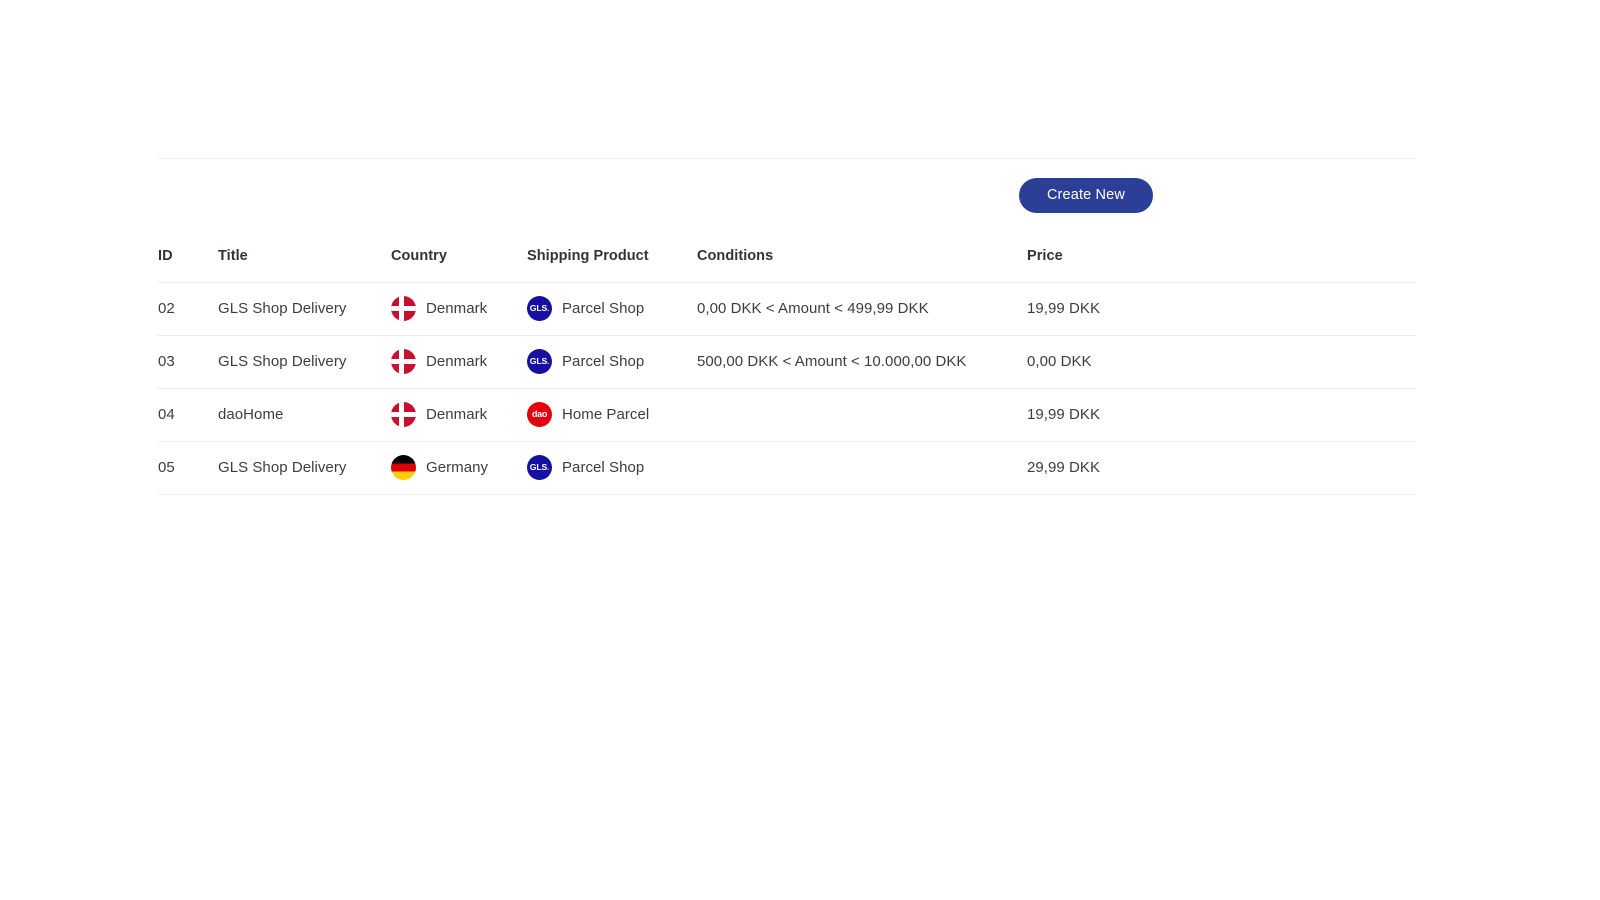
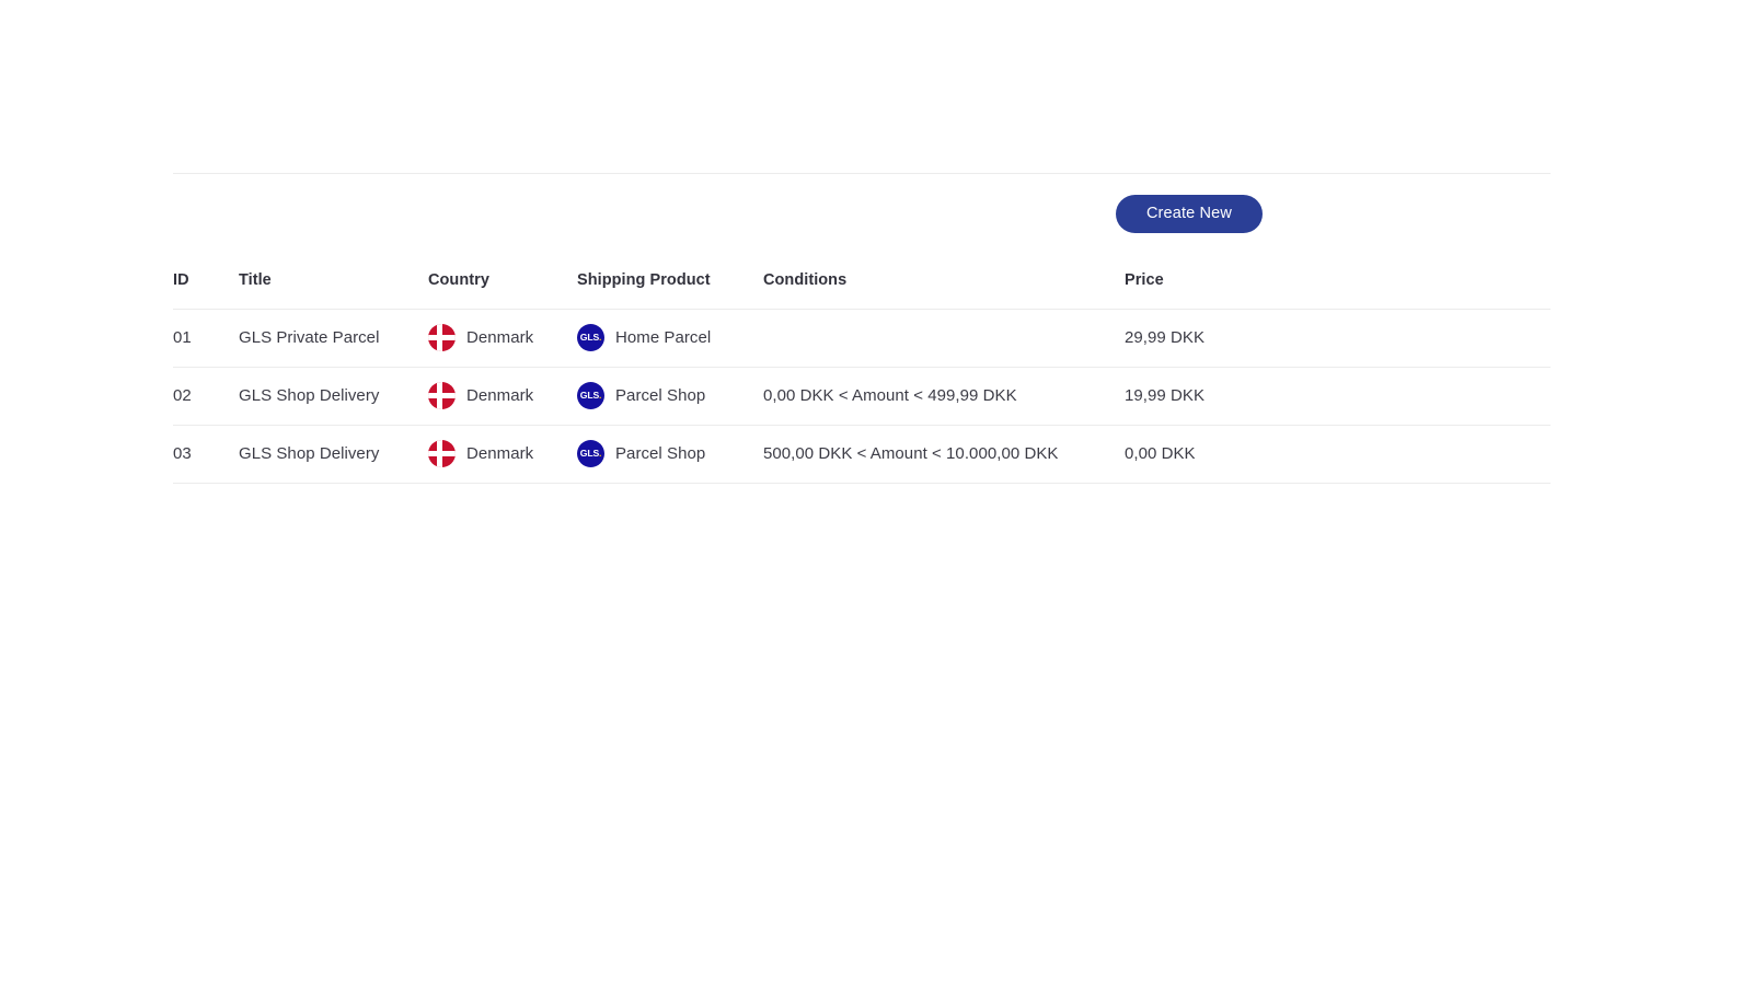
  Create New
  ID	Title	Country	Shipping Product	Conditions	Price
+ 01	GLS Private Parcel	Denmark	GLS. Home Parcel		29,99 DKK
  02	GLS Shop Delivery	Denmark	GLS. Parcel Shop	0,00 DKK < Amount < 499,99 DKK	19,99 DKK
  03	GLS Shop Delivery	Denmark	GLS. Parcel Shop	500,00 DKK < Amount < 10.000,00 DKK	0,00 DKK
- 04	daoHome	Denmark	dao Home Parcel		19,99 DKK
- 05	GLS Shop Delivery	Germany	GLS. Parcel Shop		29,99 DKK
